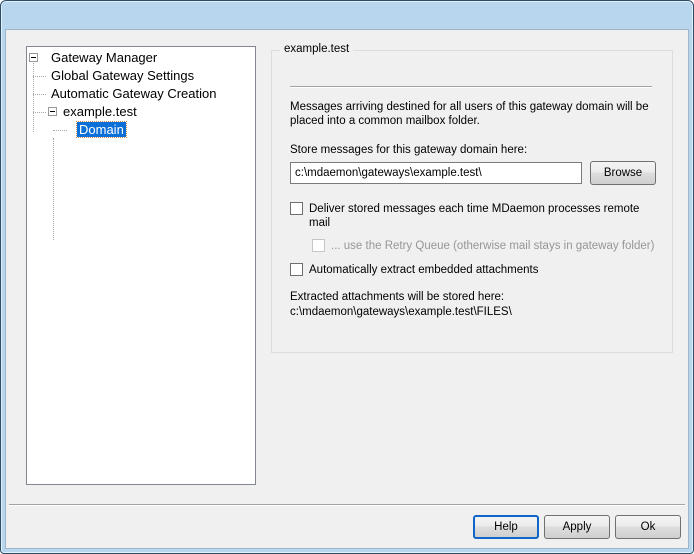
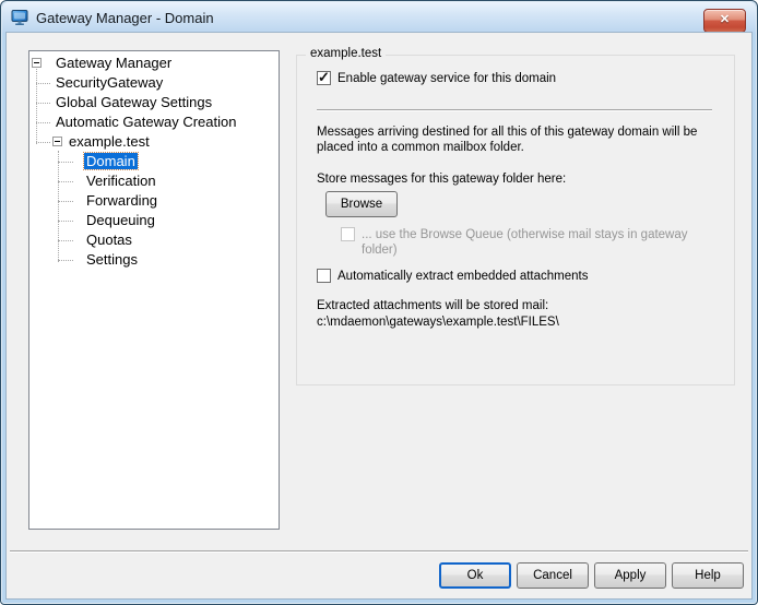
+ Gateway Manager - Domain
+ ✕
  Gateway Manager
+ SecurityGateway
  Global Gateway Settings
  Automatic Gateway Creation
  example.test
  Domain
+ Verification
+ Forwarding
+ Dequeuing
+ Quotas
+ Settings
  example.test
+ Enable gateway service for this domain
- Messages arriving destined for all users of this gateway domain will be placed into a common mailbox folder.
+ Messages arriving destined for all this of this gateway domain will be placed into a common mailbox folder.
- Store messages for this gateway domain here:
+ Store messages for this gateway folder here:
- c:\mdaemon\gateways\example.test\
  Browse
- Deliver stored messages each time MDaemon processes remote mail
- ... use the Retry Queue (otherwise mail stays in gateway folder)
+ ... use the Browse Queue (otherwise mail stays in gateway folder)
  Automatically extract embedded attachments
- Extracted attachments will be stored here:
+ Extracted attachments will be stored mail:
  c:\mdaemon\gateways\example.test\FILES\
- Help
+ Ok
+ Cancel
  Apply
- Ok
+ Help
